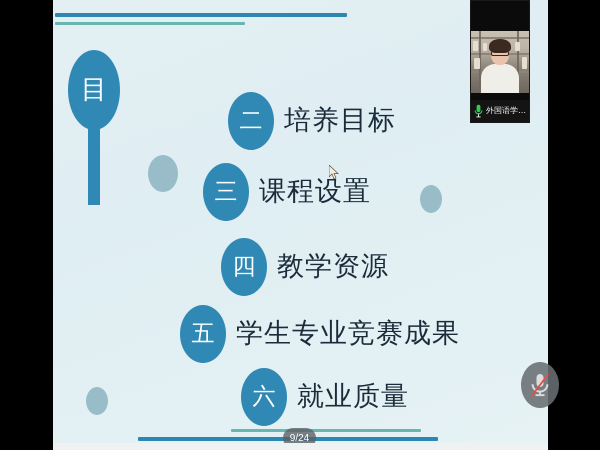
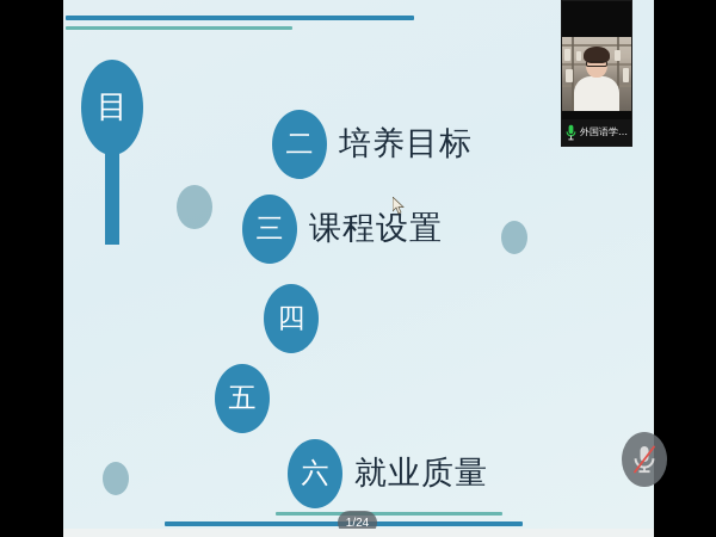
  目
  二
  培养目标
  三
  课程设置
  四
- 教学资源
  五
- 学生专业竞赛成果
  六
  就业质量
- 9/24
+ 1/24
  外国语学…
